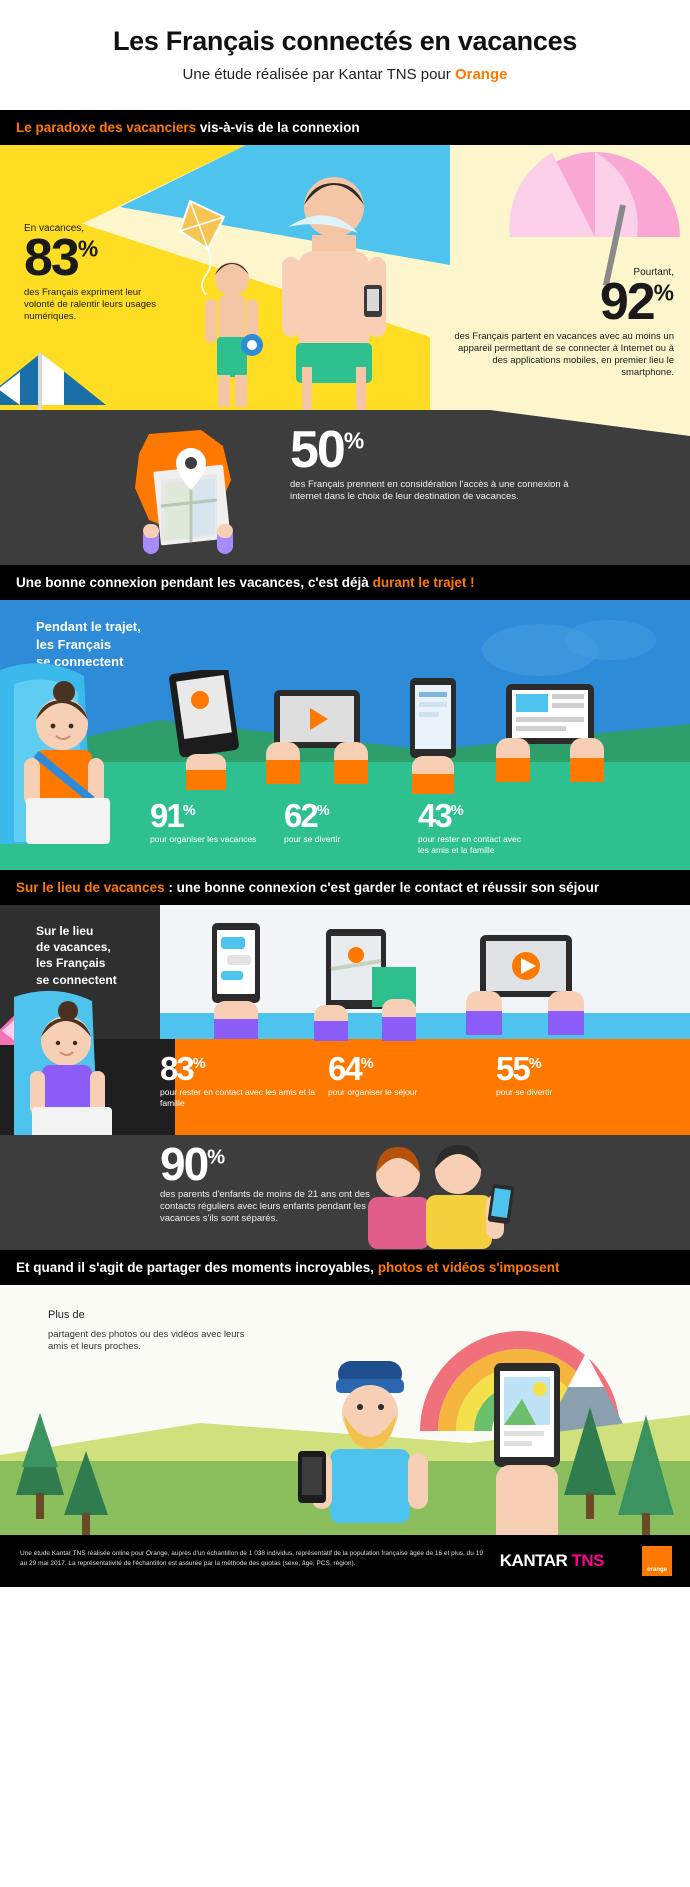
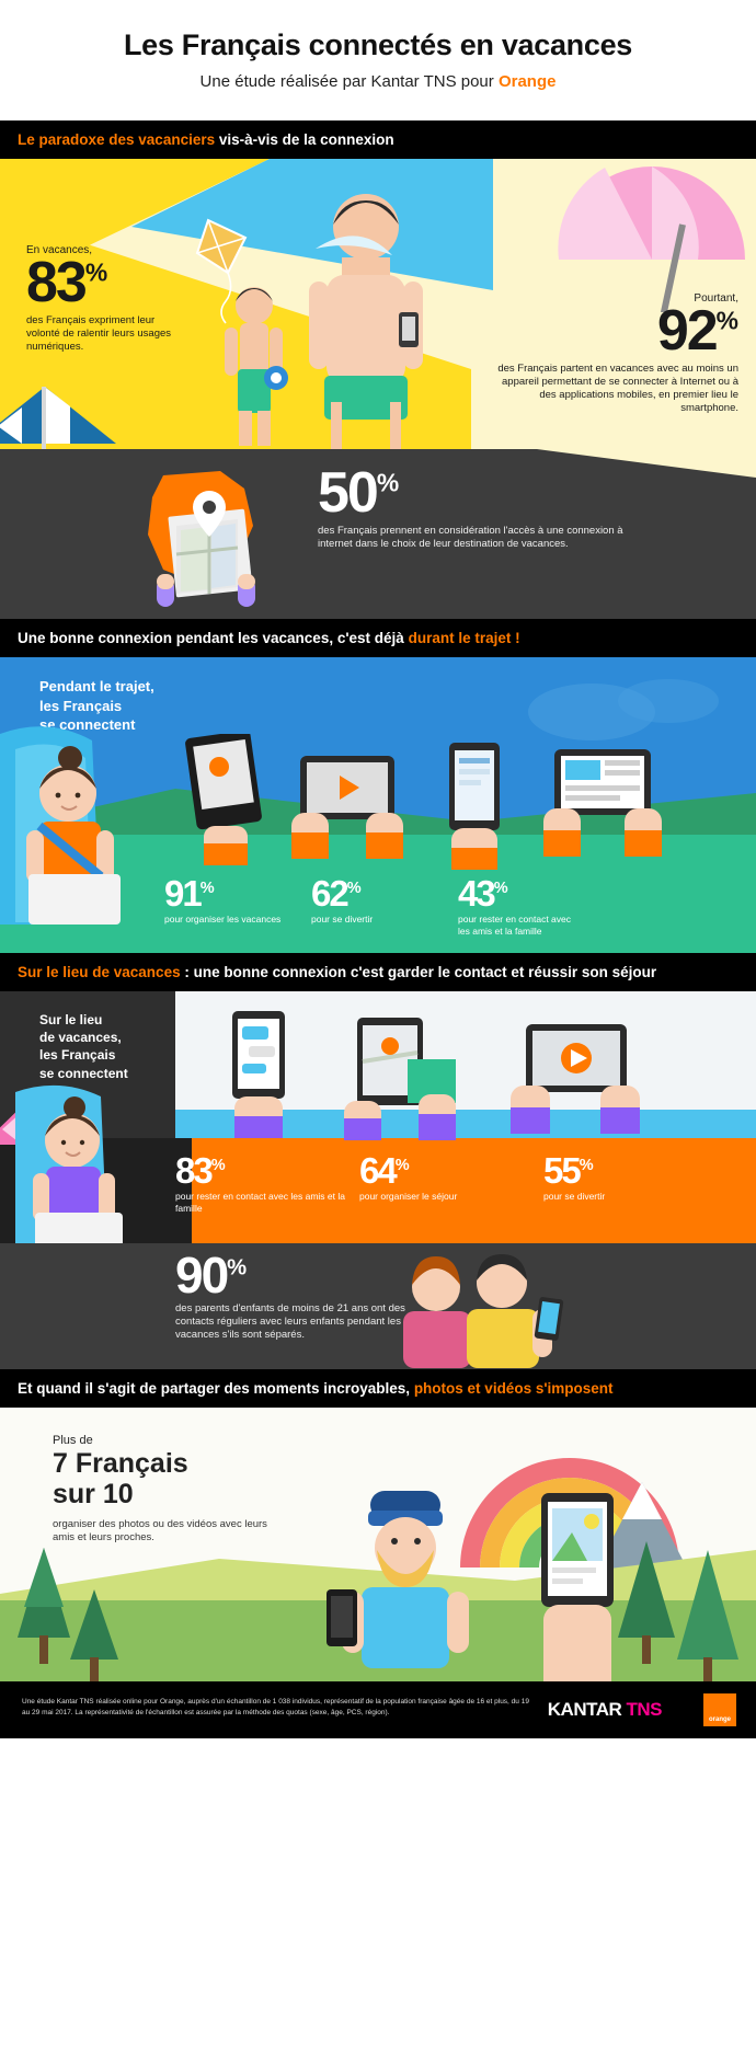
  Les Français connectés en vacances
  Une étude réalisée par Kantar TNS pour Orange
  Le paradoxe des vacanciers vis-à-vis de la connexion
  En vacances,
  83%
  des Français expriment leur volonté de ralentir leurs usages numériques.
  Pourtant,
  92%
  des Français partent en vacances avec au moins un appareil permettant de se connecter à Internet ou à des applications mobiles, en premier lieu le smartphone.
  50%
  des Français prennent en considération l'accès à une connexion à internet dans le choix de leur destination de vacances.
  Une bonne connexion pendant les vacances, c'est déjà durant le trajet !
  Pendant le trajet,
  les Français
  se connectent
  91%
  pour organiser les vacances
  62%
  pour se divertir
  43%
  pour rester en contact avec les amis et la famille
  Sur le lieu de vacances : une bonne connexion c'est garder le contact et réussir son séjour
  Sur le lieu
  de vacances,
  les Français
  se connectent
  83%
  pour rester en contact avec les amis et la famille
  64%
  pour organiser le séjour
  55%
  pour se divertir
  90%
  des parents d'enfants de moins de 21 ans ont des contacts réguliers avec leurs enfants pendant les vacances s'ils sont séparés.
  Et quand il s'agit de partager des moments incroyables, photos et vidéos s'imposent
  Plus de
+ 7 Français
+ sur 10
- partagent des photos ou des vidéos avec leurs amis et leurs proches.
+ organiser des photos ou des vidéos avec leurs amis et leurs proches.
  KANTAR TNS
